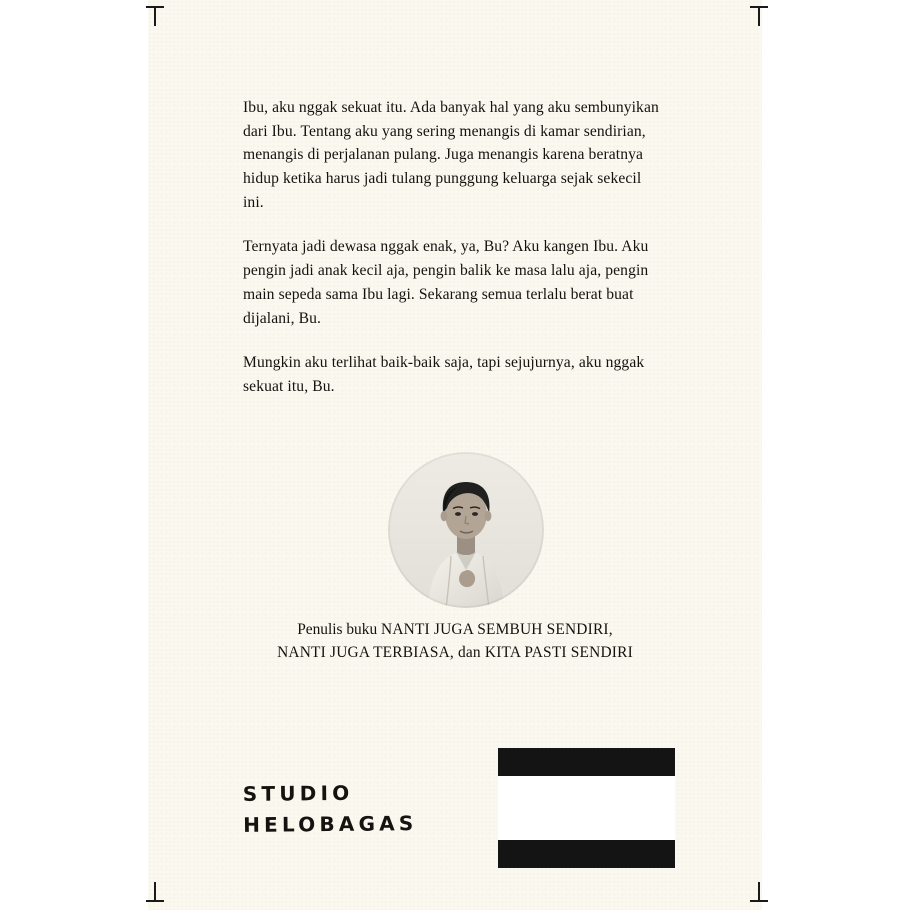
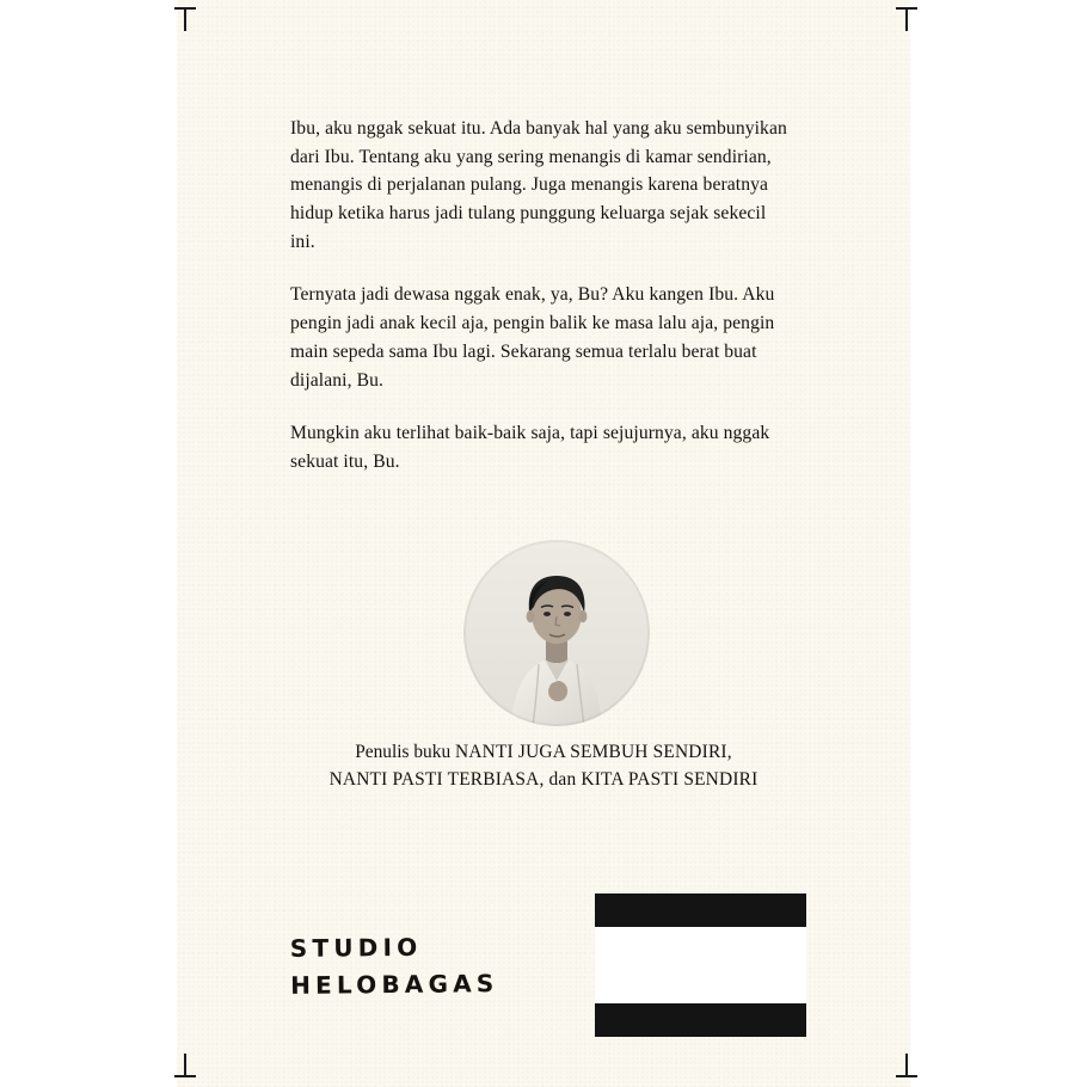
  Ibu, aku nggak sekuat itu. Ada banyak hal yang aku sembunyikan dari Ibu. Tentang aku yang sering menangis di kamar sendirian, menangis di perjalanan pulang. Juga menangis karena beratnya hidup ketika harus jadi tulang punggung keluarga sejak sekecil ini.
  Ternyata jadi dewasa nggak enak, ya, Bu? Aku kangen Ibu. Aku pengin jadi anak kecil aja, pengin balik ke masa lalu aja, pengin main sepeda sama Ibu lagi. Sekarang semua terlalu berat buat dijalani, Bu.
  Mungkin aku terlihat baik-baik saja, tapi sejujurnya, aku nggak sekuat itu, Bu.
  Penulis buku NANTI JUGA SEMBUH SENDIRI,
- NANTI JUGA TERBIASA, dan KITA PASTI SENDIRI
+ NANTI PASTI TERBIASA, dan KITA PASTI SENDIRI
  STUDIO
  HELOBAGAS
